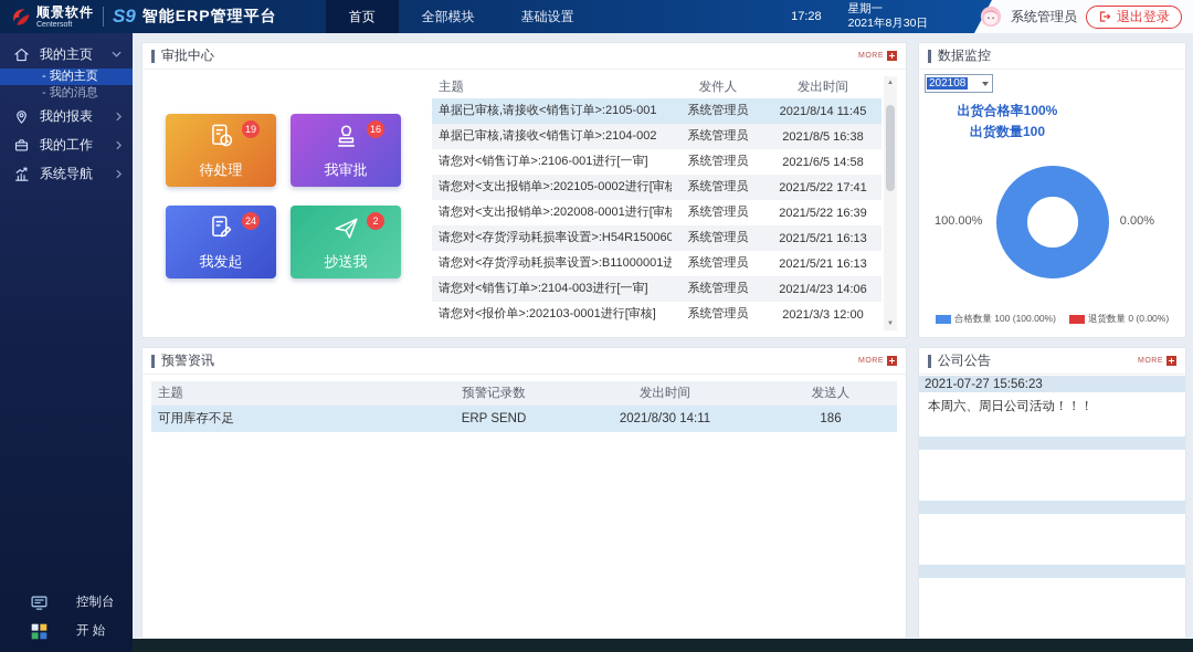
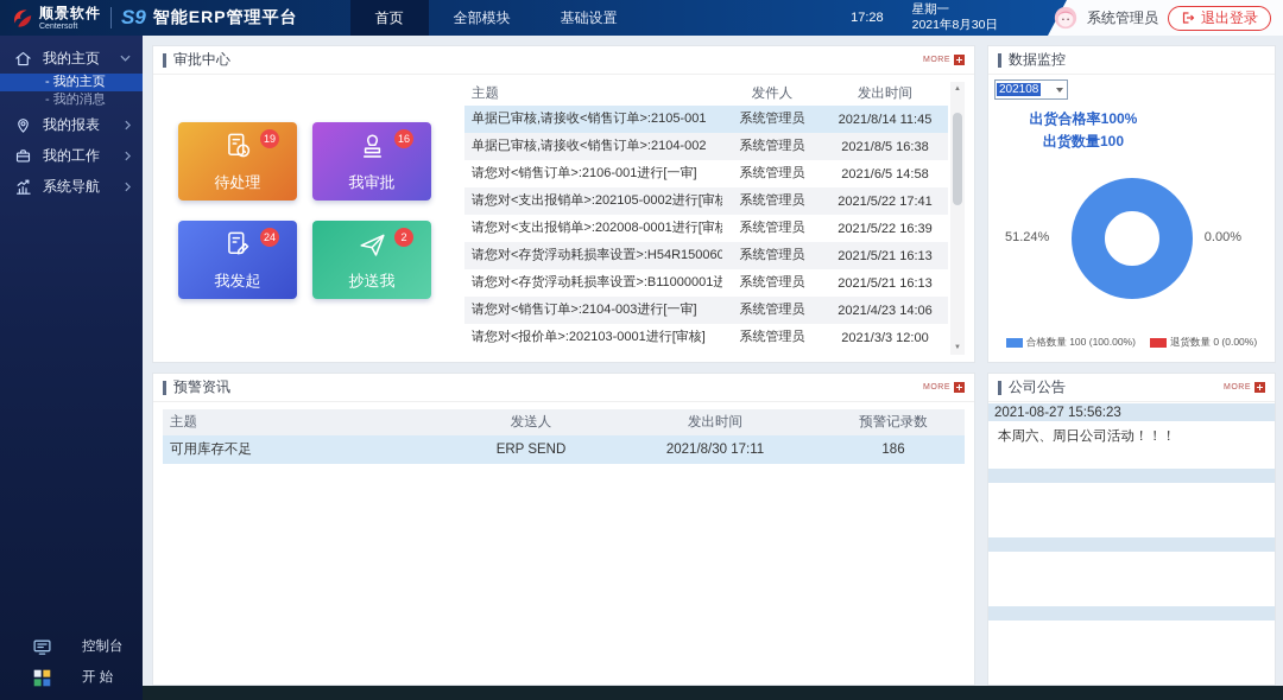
  顺景软件
  S9
  智能ERP管理平台
  首页
  全部模块
  基础设置
  17:28
  星期一
  2021年8月30日
  系统管理员
  退出登录
  我的主页
  - 我的主页
  - 我的消息
  我的报表
  我的工作
  系统导航
  控制台
  开 始
  审批中心
  待处理
  19
  我审批
  16
  我发起
  24
  抄送我
  2
  主题
  发件人
  发出时间
  单据已审核,请接收<销售订单>:2105-001
  系统管理员
  2021/8/14 11:45
  单据已审核,请接收<销售订单>:2104-002
  系统管理员
  2021/8/5 16:38
  请您对<销售订单>:2106-001进行[一审]
  系统管理员
  2021/6/5 14:58
  请您对<支出报销单>:202105-0002进行[审核
  系统管理员
  2021/5/22 17:41
  请您对<支出报销单>:202008-0001进行[审核
  系统管理员
  2021/5/22 16:39
  请您对<存货浮动耗损率设置>:H54R150060
  系统管理员
  2021/5/21 16:13
  请您对<存货浮动耗损率设置>:B11000001进
  系统管理员
  2021/5/21 16:13
  请您对<销售订单>:2104-003进行[一审]
  系统管理员
  2021/4/23 14:06
  请您对<报价单>:202103-0001进行[审核]
  系统管理员
  2021/3/3 12:00
  预警资讯
  主题
- 预警记录数
+ 发送人
  发出时间
- 发送人
+ 预警记录数
  可用库存不足
  ERP SEND
- 2021/8/30 14:11
+ 2021/8/30 17:11
  186
  数据监控
  202108
  出货合格率100%
  出货数量100
- 100.00%
+ 51.24%
  0.00%
  合格数量 100 (100.00%)
  退货数量 0 (0.00%)
  公司公告
- 2021-07-27 15:56:23
+ 2021-08-27 15:56:23
  本周六、周日公司活动！！！
